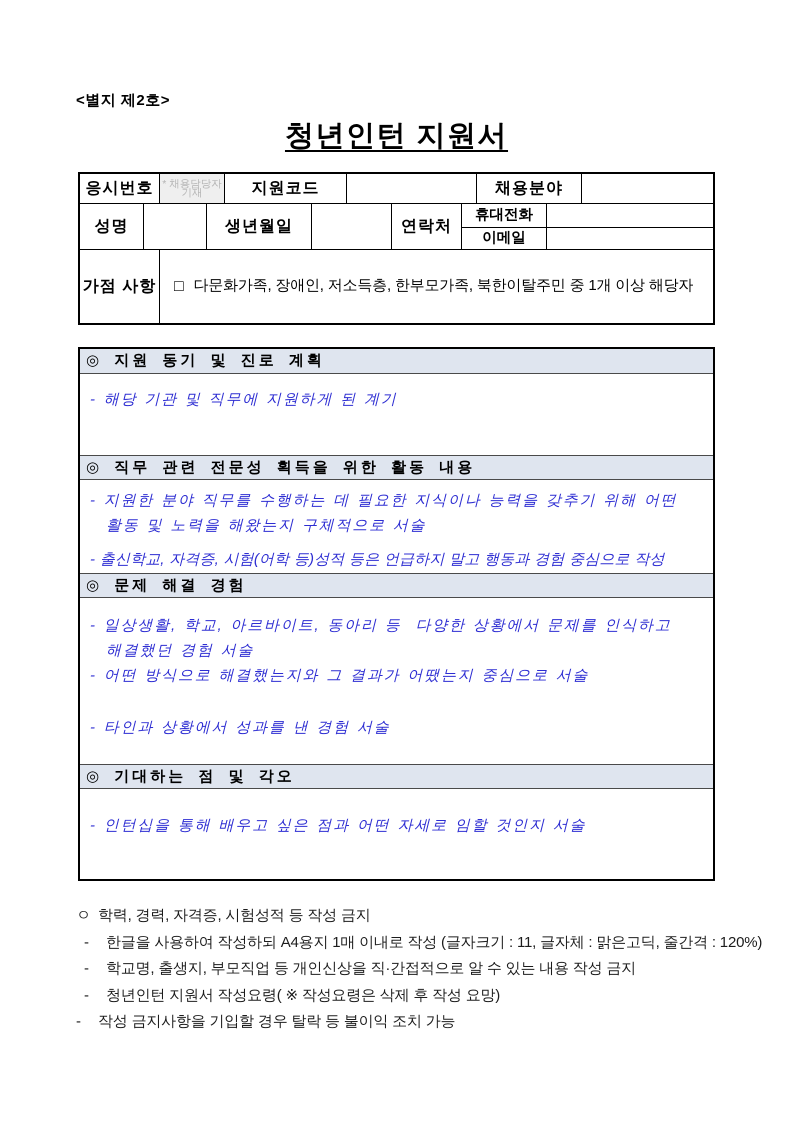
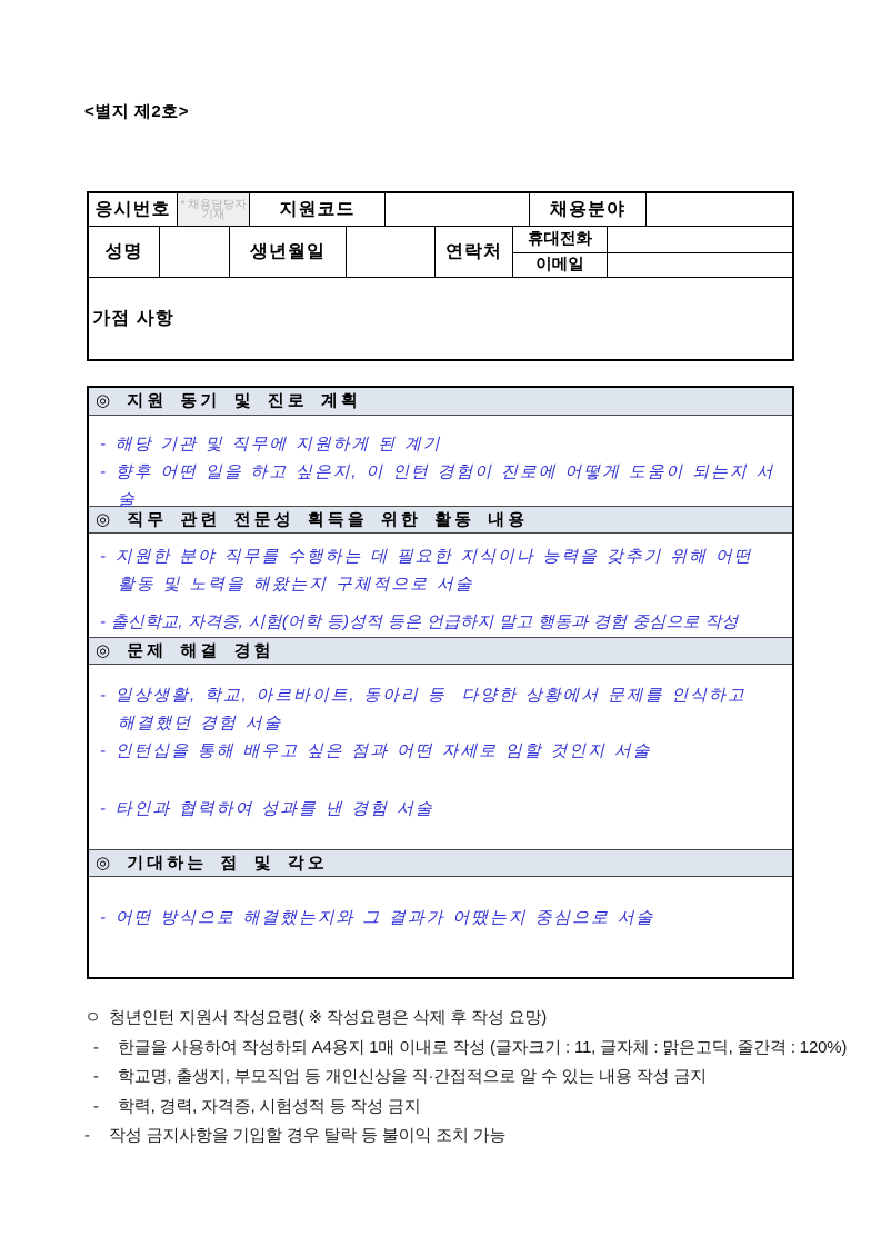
  <별지 제2호>
- 청년인턴 지원서
  응시번호
  * 채용담당자
  기재
  지원코드
  채용분야
  성명
  생년월일
  연락처
  휴대전화
  이메일
  가점 사항
- □
- 다문화가족, 장애인, 저소득층, 한부모가족, 북한이탈주민 중 1개 이상 해당자
  ◎ 지원 동기 및 진로 계획
  - 해당 기관 및 직무에 지원하게 된 계기
+ - 향후 어떤 일을 하고 싶은지, 이 인턴 경험이 진로에 어떻게 도움이 되는지 서술
  ◎ 직무 관련 전문성 획득을 위한 활동 내용
  - 지원한 분야 직무를 수행하는 데 필요한 지식이나 능력을 갖추기 위해 어떤
  활동 및 노력을 해왔는지 구체적으로 서술
  - 출신학교, 자격증, 시험(어학 등)성적 등은 언급하지 말고 행동과 경험 중심으로 작성
  ◎ 문제 해결 경험
  - 일상생활, 학교, 아르바이트, 동아리 등 다양한 상황에서 문제를 인식하고
  해결했던 경험 서술
- - 어떤 방식으로 해결했는지와 그 결과가 어땠는지 중심으로 서술
+ - 인턴십을 통해 배우고 싶은 점과 어떤 자세로 임할 것인지 서술
- - 타인과 상황에서 성과를 낸 경험 서술
+ - 타인과 협력하여 성과를 낸 경험 서술
  ◎ 기대하는 점 및 각오
- - 인턴십을 통해 배우고 싶은 점과 어떤 자세로 임할 것인지 서술
+ - 어떤 방식으로 해결했는지와 그 결과가 어땠는지 중심으로 서술
  ㅇ
- 학력, 경력, 자격증, 시험성적 등 작성 금지
+ 청년인턴 지원서 작성요령( ※ 작성요령은 삭제 후 작성 요망)
  -
  한글을 사용하여 작성하되 A4용지 1매 이내로 작성 (글자크기 : 11, 글자체 : 맑은고딕, 줄간격 : 120%)
  -
  학교명, 출생지, 부모직업 등 개인신상을 직·간접적으로 알 수 있는 내용 작성 금지
  -
- 청년인턴 지원서 작성요령( ※ 작성요령은 삭제 후 작성 요망)
+ 학력, 경력, 자격증, 시험성적 등 작성 금지
  -
  작성 금지사항을 기입할 경우 탈락 등 불이익 조치 가능
